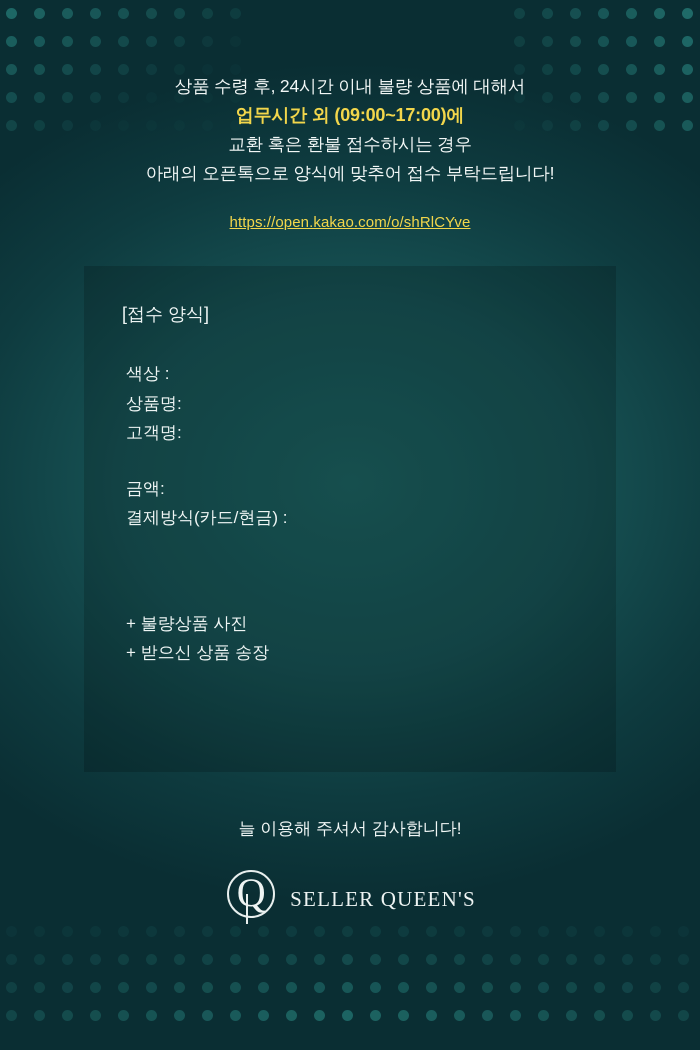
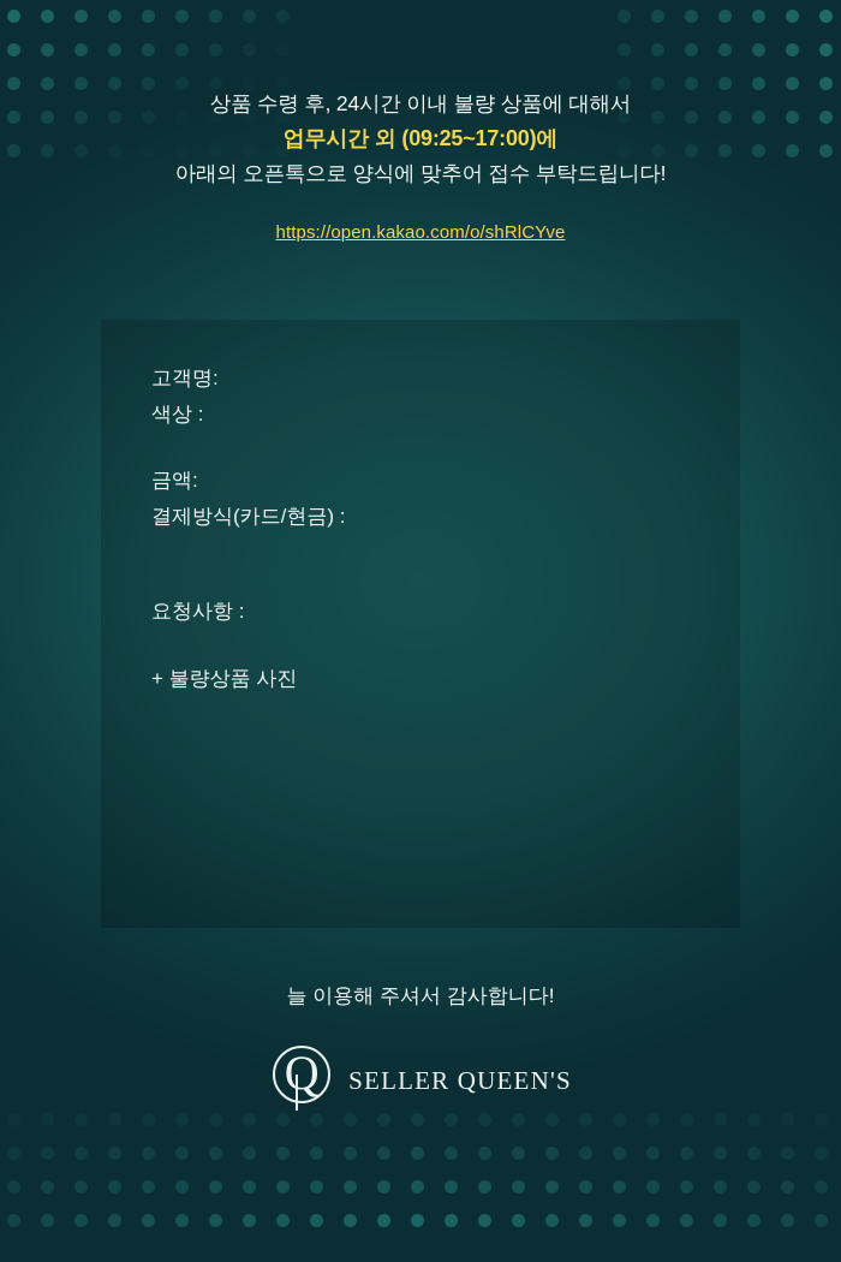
  상품 수령 후, 24시간 이내 불량 상품에 대해서
- 업무시간 외 (09:00~17:00)에
+ 업무시간 외 (09:25~17:00)에
- 교환 혹은 환불 접수하시는 경우
  아래의 오픈톡으로 양식에 맞추어 접수 부탁드립니다!
  https://open.kakao.com/o/shRlCYve
- [접수 양식]
- 색상 :
+ 고객명:
- 상품명:
- 고객명:
+ 색상 :
  금액:
  결제방식(카드/현금) :
+ 요청사항 :
  + 불량상품 사진
- + 받으신 상품 송장
  늘 이용해 주셔서 감사합니다!
  Q
  SELLER QUEEN'S
